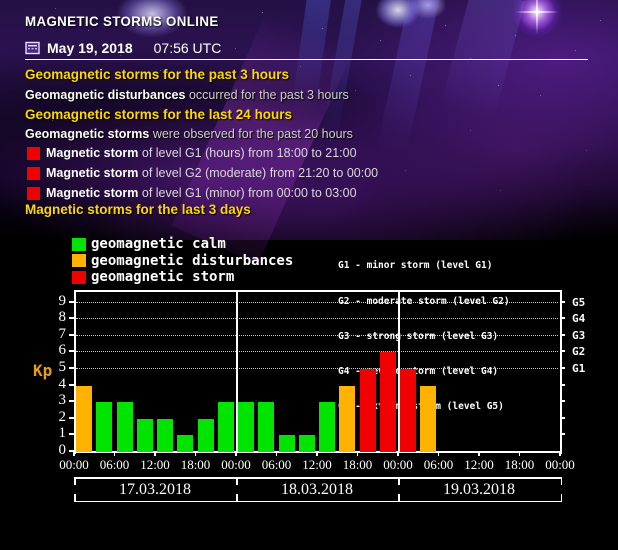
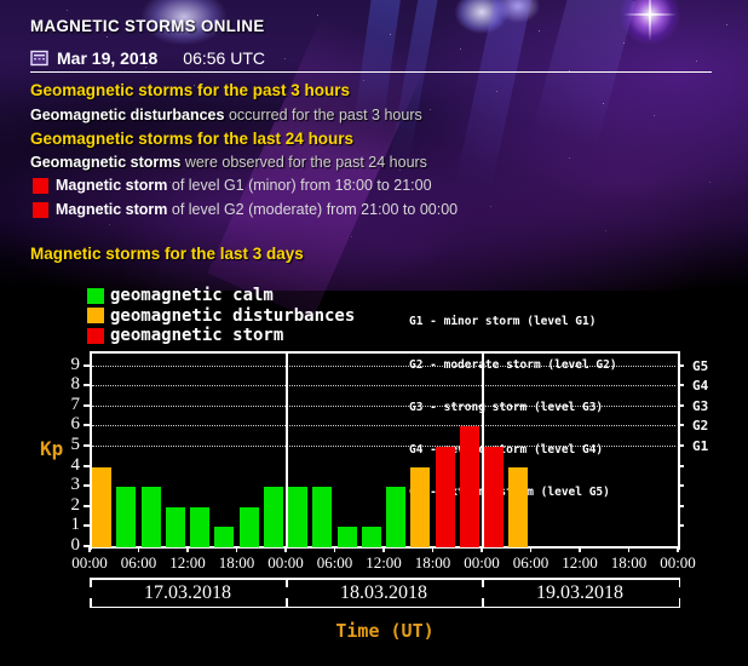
  MAGNETIC STORMS ONLINE
- May 19, 2018
+ Mar 19, 2018
- 07:56 UTC
+ 06:56 UTC
  Geomagnetic storms for the past 3 hours
  Geomagnetic disturbances occurred for the past 3 hours
  Geomagnetic storms for the last 24 hours
- Geomagnetic storms were observed for the past 20 hours
+ Geomagnetic storms were observed for the past 24 hours
- Magnetic storm of level G1 (hours) from 18:00 to 21:00
+ Magnetic storm of level G1 (minor) from 18:00 to 21:00
- Magnetic storm of level G2 (moderate) from 21:20 to 00:00
+ Magnetic storm of level G2 (moderate) from 21:00 to 00:00
- Magnetic storm of level G1 (minor) from 00:00 to 03:00
  Magnetic storms for the last 3 days
  geomagnetic calm
  geomagnetic disturbances
  geomagnetic storm
  G1 - minor storm (level G1)
  G2 - moderte storm (level G2)
  G3 - stron storm (level G3)
  Kp
  0
  1
  2
  3
  4
  5
  6
  7
  8
  9
  G1
  G2
  G3
  G4
  G5
  00:00
  06:00
  12:00
  18:00
  00:00
  06:00
  12:00
  18:00
  00:00
  06:00
  12:00
  18:00
  00:00
  17.03.2018
  18.03.2018
  19.03.2018
+ Time (UT)
